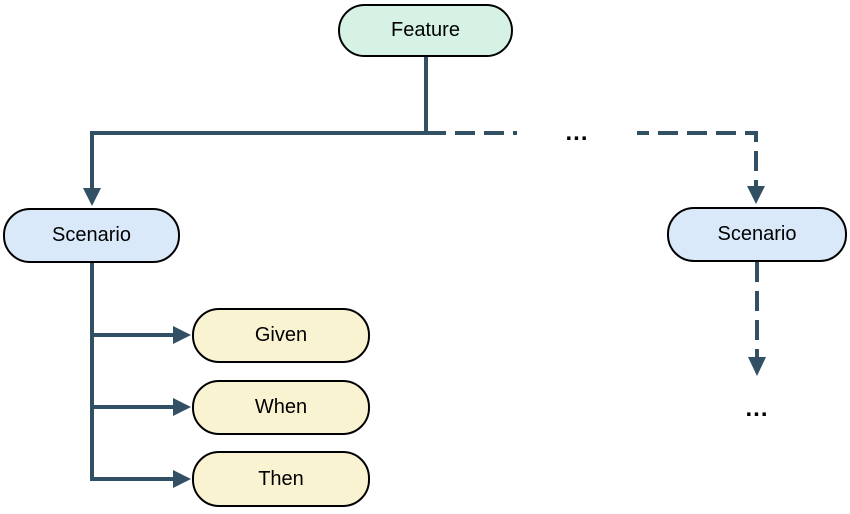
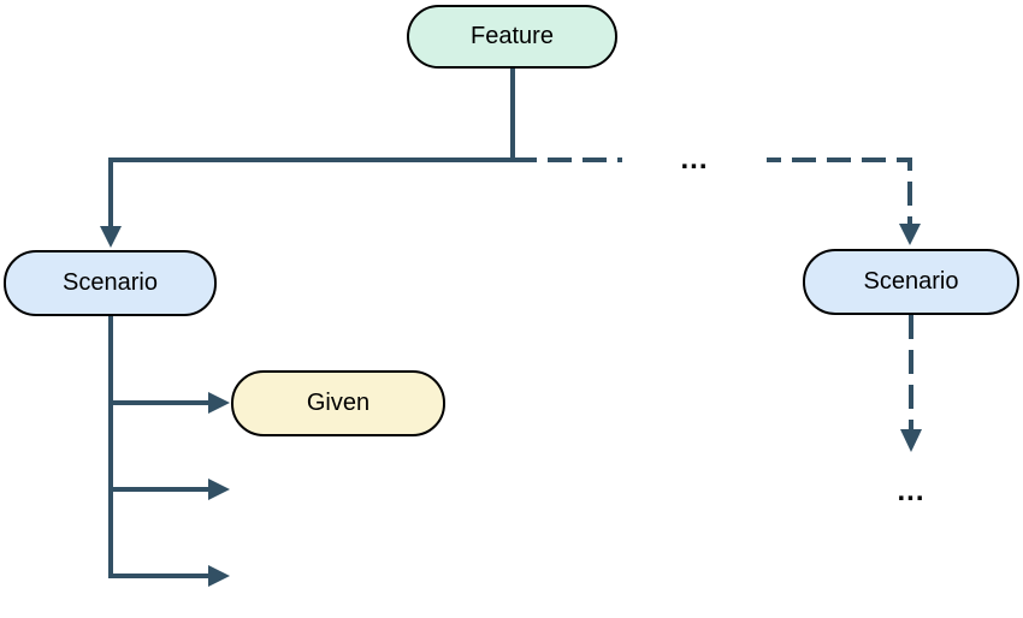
  Feature
  Scenario
  Scenario
  Given
- When
- Then
  ...
  ...
